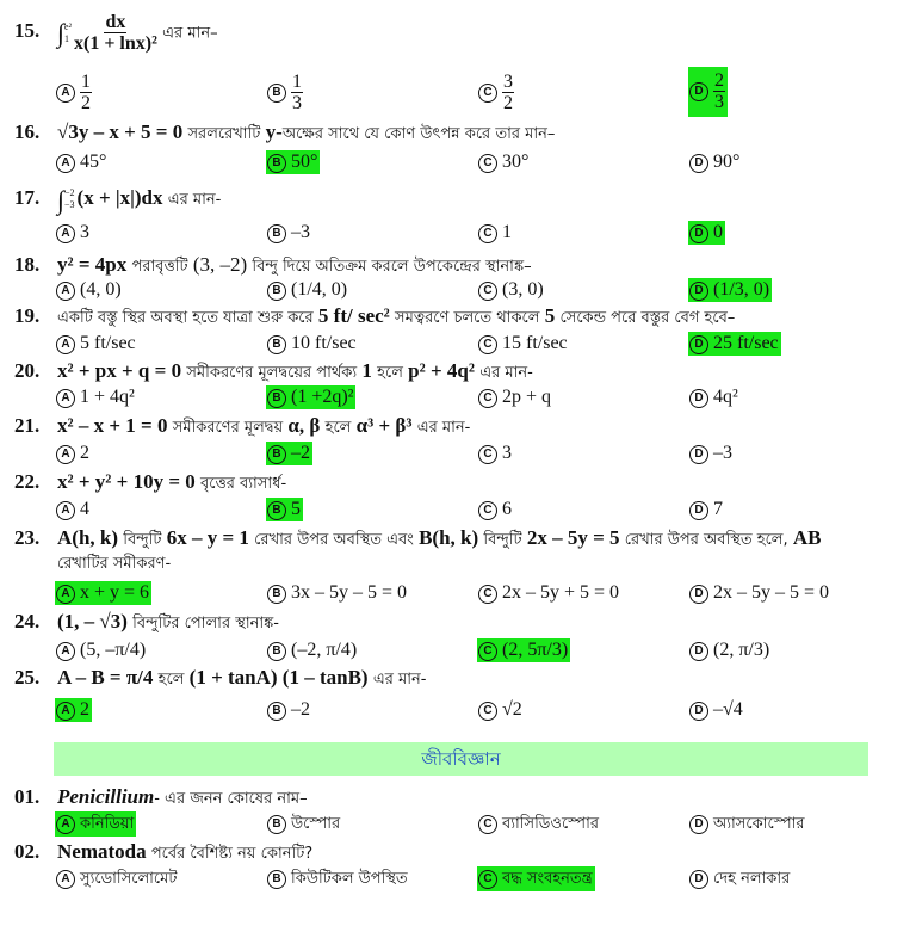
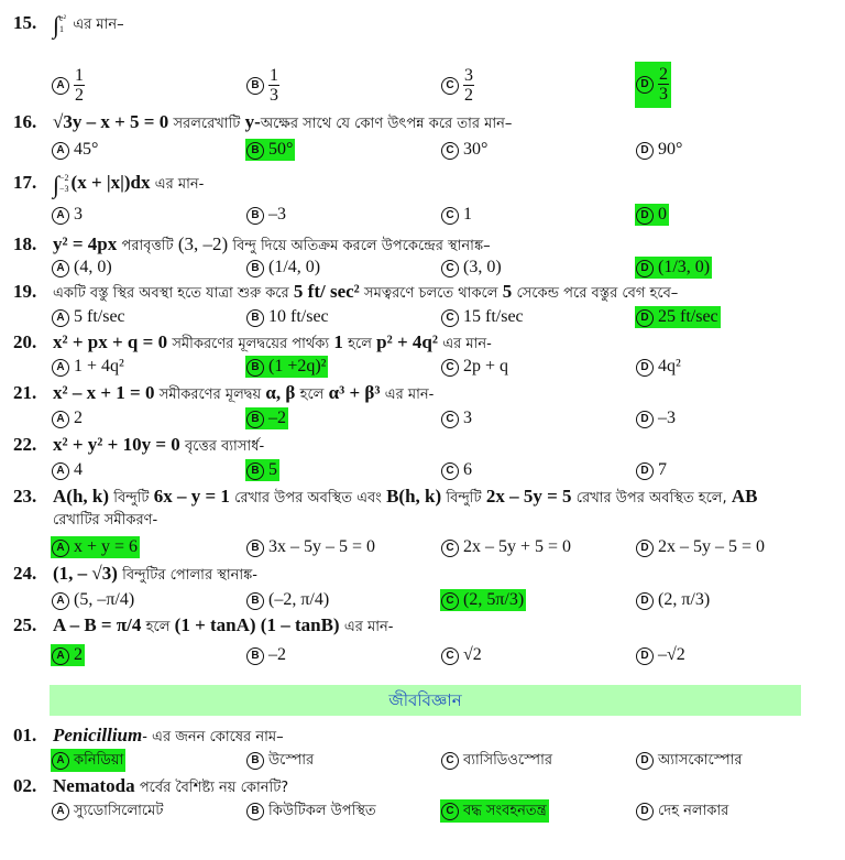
  15. ∫
  e²
  1
- dx
- x(1 + lnx)²
  এর মান–
  A
  1
  2
  B
  1
  3
  C
  3
  2
  D
  2
  3
  16. √3y – x + 5 = 0 সরলরেখাটি y-অক্ষের সাথে যে কোণ উৎপন্ন করে তার মান–
  A 45°
  B 50°
  C 30°
  D 90°
  17. ∫
  −2
  −3
  (x + |x|)dx এর মান-
  A 3
  B –3
  C 1
  D 0
  18. y² = 4px পরাবৃত্তটি (3, –2) বিন্দু দিয়ে অতিক্রম করলে উপকেন্দ্রের স্থানাঙ্ক–
  A (4, 0)
  B (1/4, 0)
  C (3, 0)
  D (1/3, 0)
  19. একটি বস্তু স্থির অবস্থা হতে যাত্রা শুরু করে 5 ft/ sec² সমত্বরণে চলতে থাকলে 5 সেকেন্ড পরে বস্তুর বেগ হবে–
  A 5 ft/sec
  B 10 ft/sec
  C 15 ft/sec
  D 25 ft/sec
  20. x² + px + q = 0 সমীকরণের মূলদ্বয়ের পার্থক্য 1 হলে p² + 4q² এর মান-
  A 1 + 4q²
  B (1 +2q)²
  C 2p + q
  D 4q²
  21. x² – x + 1 = 0 সমীকরণের মূলদ্বয় α, β হলে α³ + β³ এর মান-
  A 2
  B –2
  C 3
  D –3
  22. x² + y² + 10y = 0 বৃত্তের ব্যাসার্ধ-
  A 4
  B 5
  C 6
  D 7
  23. A(h, k) বিন্দুটি 6x – y = 1 রেখার উপর অবস্থিত এবং B(h, k) বিন্দুটি 2x – 5y = 5 রেখার উপর অবস্থিত হলে, AB
  রেখাটির সমীকরণ-
  A x + y = 6
  B 3x – 5y – 5 = 0
  C 2x – 5y + 5 = 0
  D 2x – 5y – 5 = 0
  24. (1, – √3) বিন্দুটির পোলার স্থানাঙ্ক-
  A (5, –π/4)
  B (–2, π/4)
  C (2, 5π/3)
  D (2, π/3)
  25. A – B = π/4 হলে (1 + tanA) (1 – tanB) এর মান-
  A 2
  B –2
  C √2
- D –√4
+ D –√2
  জীববিজ্ঞান
  01. Penicillium- এর জনন কোষের নাম–
  A কনিডিয়া
  B উস্পোর
  C ব্যাসিডিওস্পোর
  D অ্যাসকোস্পোর
  02. Nematoda পর্বের বৈশিষ্ট্য নয় কোনটি?
  A স্যুডোসিলোমেট
  B কিউটিকল উপস্থিত
  C বদ্ধ সংবহনতন্ত্র
  D দেহ নলাকার
